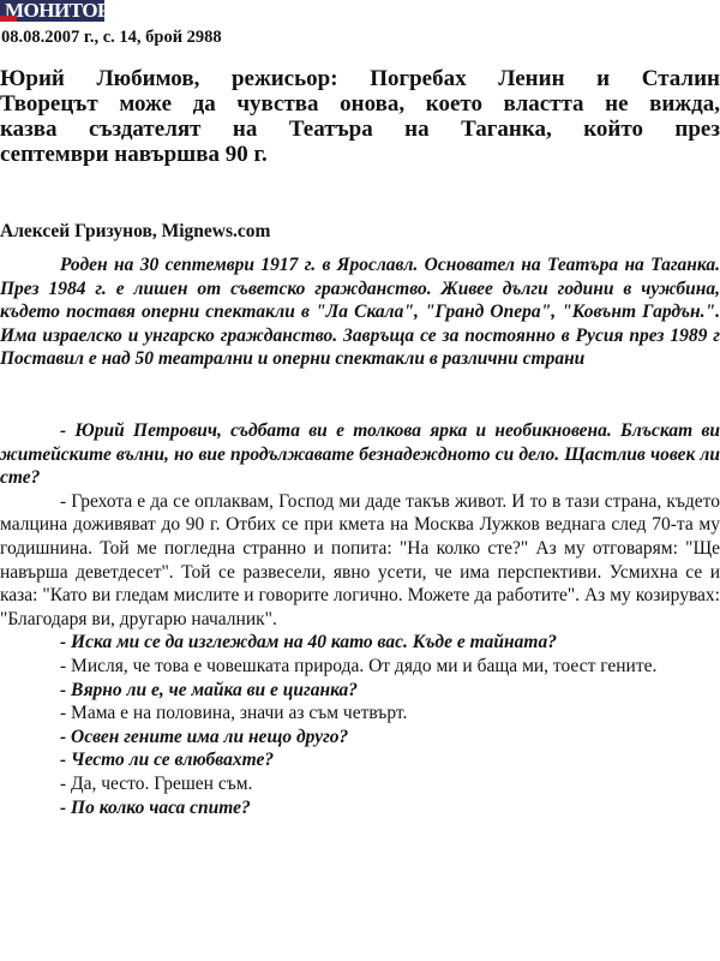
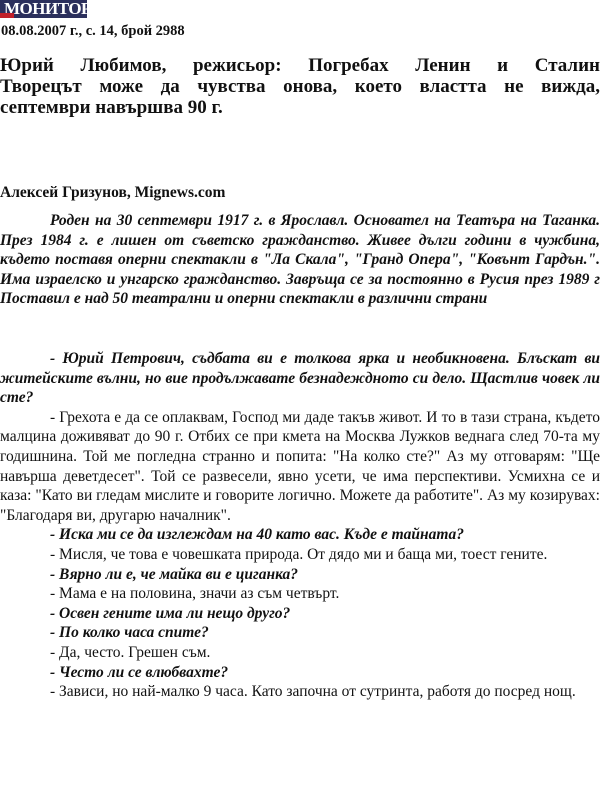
  МОНИТОР
  08.08.2007 г., с. 14, брой 2988
  Юрий Любимов, режисьор: Погребах Ленин и Сталин
  Творецът може да чувства онова, което властта не вижда,
- казва създателят на Театъра на Таганка, който през
  септември навършва 90 г.
  Алексей Гризунов, Mignews.com
  Роден на 30 септември 1917 г. в Ярославл. Основател на Театъра на Таганка. През 1984 г. е лишен от съветско гражданство. Живее дълги години в чужбина, където поставя оперни спектакли в "Ла Скала", "Гранд Опера", "Ковънт Гардън.". Има израелско и унгарско гражданство. Завръща се за постоянно в Русия през 1989 г Поставил е над 50 театрални и оперни спектакли в различни страни
  - Юрий Петрович, съдбата ви е толкова ярка и необикновена. Блъскат ви житейските вълни, но вие продължавате безнадеждното си дело. Щастлив човек ли сте?
  - Грехота е да се оплаквам, Господ ми даде такъв живот. И то в тази страна, където малцина доживяват до 90 г. Отбих се при кмета на Москва Лужков веднага след 70-та му годишнина. Той ме погледна странно и попита: "На колко сте?" Аз му отговарям: "Ще навърша деветдесет". Той се развесели, явно усети, че има перспективи. Усмихна се и каза: "Като ви гледам мислите и говорите логично. Можете да работите". Аз му козирувах: "Благодаря ви, другарю началник".
  - Иска ми се да изглеждам на 40 като вас. Къде е тайната?
  - Мисля, че това е човешката природа. От дядо ми и баща ми, тоест гените.
  - Вярно ли е, че майка ви е циганка?
  - Мама е на половина, значи аз съм четвърт.
  - Освен гените има ли нещо друго?
- - Често ли се влюбвахте?
+ - По колко часа спите?
  - Да, често. Грешен съм.
- - По колко часа спите?
+ - Често ли се влюбвахте?
+ - Зависи, но най-малко 9 часа. Като започна от сутринта, работя до посред нощ.
